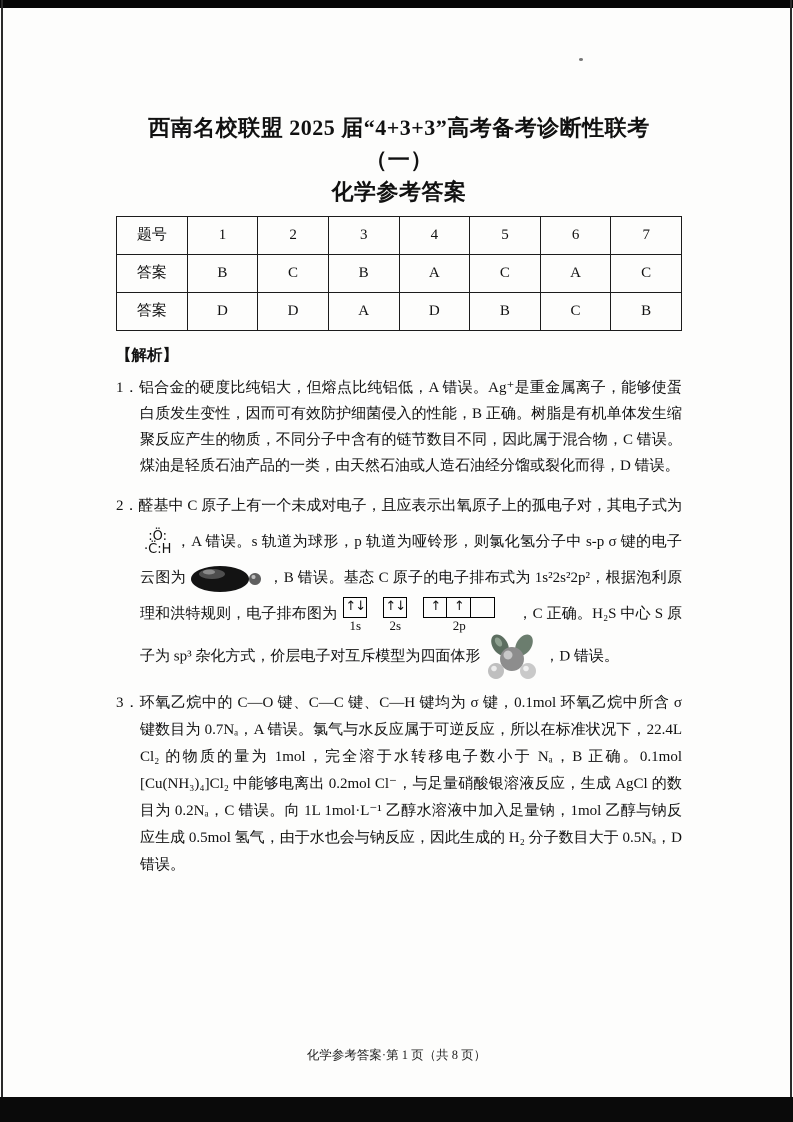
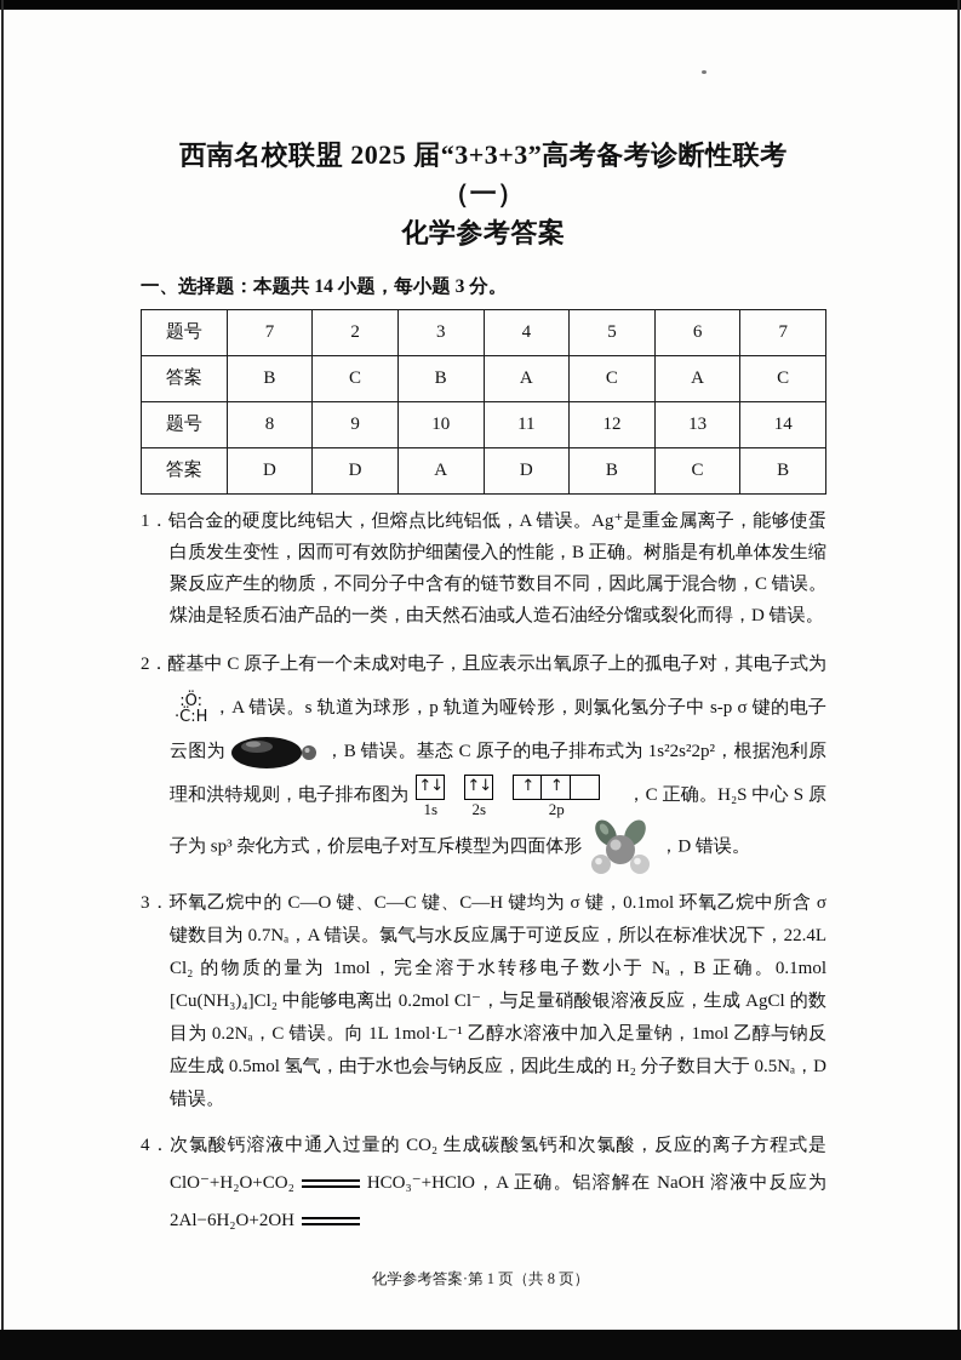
- 西南名校联盟 2025 届“4+3+3”高考备考诊断性联考（一）
+ 西南名校联盟 2025 届“3+3+3”高考备考诊断性联考（一）
  化学参考答案
+ 一、选择题：本题共 14 小题，每小题 3 分。
- 题号	1	2	3	4	5	6	7
+ 题号	7	2	3	4	5	6	7
  答案	B	C	B	A	C	A	C
+ 题号	8	9	10	11	12	13	14
  答案	D	D	A	D	B	C	B
- 【解析】
  1．铝合金的硬度比纯铝大，但熔点比纯铝低，A 错误。Ag⁺是重金属离子，能够使蛋白质发生变性，因而可有效防护细菌侵入的性能，B 正确。树脂是有机单体发生缩聚反应产生的物质，不同分子中含有的链节数目不同，因此属于混合物，C 错误。煤油是轻质石油产品的一类，由天然石油或人造石油经分馏或裂化而得，D 错误。
  2．醛基中 C 原子上有一个未成对电子，且应表示出氧原子上的孤电子对，其电子式为
  :Ö:
  ·C̈:H
  ，A 错误。s 轨道为球形，p 轨道为哑铃形，则氯化氢分子中 s-p σ 键的电子云图为 ，B 错误。基态 C 原子的电子排布式为 1s²2s²2p²，根据泡利原理和洪特规则，电子排布图为
  ↑↓
  1s
  ↑↓
  2s
  ↑
  ↑
  2p
  ，C 正确。H₂S 中心 S 原子为 sp³ 杂化方式，价层电子对互斥模型为四面体形 ，D 错误。
  3．环氧乙烷中的 C—O 键、C—C 键、C—H 键均为 σ 键，0.1mol 环氧乙烷中所含 σ 键数目为 0.7Nₐ，A 错误。氯气与水反应属于可逆反应，所以在标准状况下，22.4L Cl₂ 的物质的量为 1mol，完全溶于水转移电子数小于 Nₐ，B 正确。0.1mol [Cu(NH₃)₄]Cl₂ 中能够电离出 0.2mol Cl⁻，与足量硝酸银溶液反应，生成 AgCl 的数目为 0.2Nₐ，C 错误。向 1L 1mol·L⁻¹ 乙醇水溶液中加入足量钠，1mol 乙醇与钠反应生成 0.5mol 氢气，由于水也会与钠反应，因此生成的 H₂ 分子数目大于 0.5Nₐ，D 错误。
+ 4．次氯酸钙溶液中通入过量的 CO₂ 生成碳酸氢钙和次氯酸，反应的离子方程式是 ClO⁻+H₂O+CO₂ HCO₃⁻+HClO，A 正确。铝溶解在 NaOH 溶液中反应为 2Al−6H₂O+2OH
  化学参考答案·第 1 页（共 8 页）
